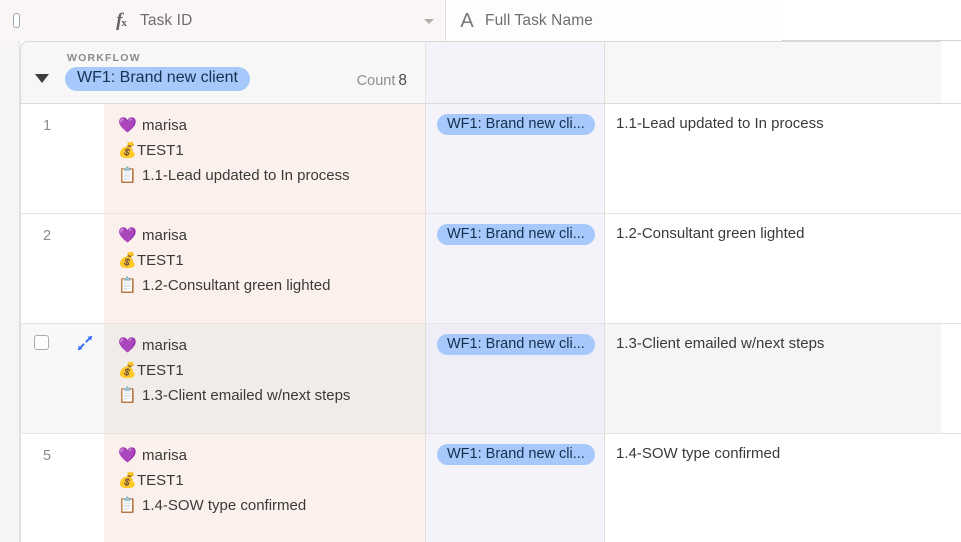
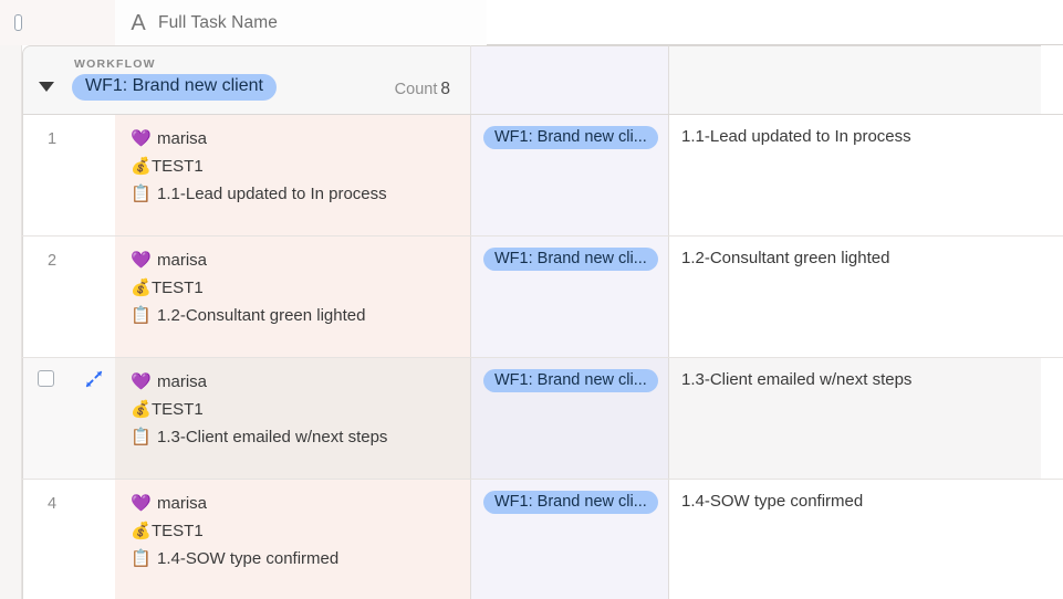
- f
- x
- Task ID
  A
  Full Task Name
  WORKFLOW
  WF1: Brand new client
  Count 8
  1
  💜
  marisa
  💰
  TEST1
  📋
  1.1-Lead updated to In process
  WF1: Brand new cli...
  1.1-Lead updated to In process
  2
  💜
  marisa
  💰
  TEST1
  📋
  1.2-Consultant green lighted
  WF1: Brand new cli...
  1.2-Consultant green lighted
  💜
  marisa
  💰
  TEST1
  📋
  1.3-Client emailed w/next steps
  WF1: Brand new cli...
  1.3-Client emailed w/next steps
- 5
+ 4
  💜
  marisa
  💰
  TEST1
  📋
  1.4-SOW type confirmed
  WF1: Brand new cli...
  1.4-SOW type confirmed
